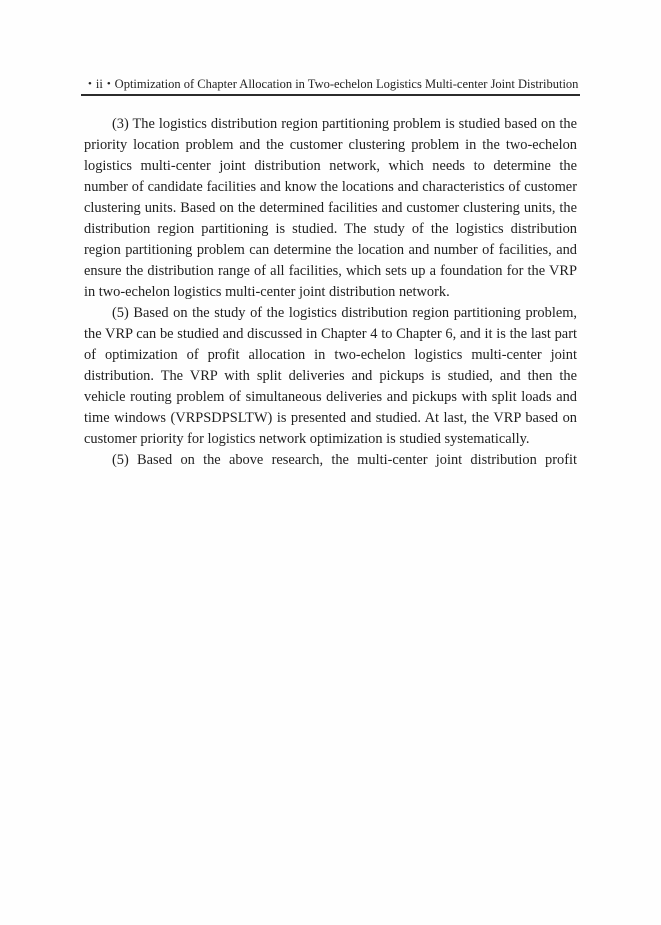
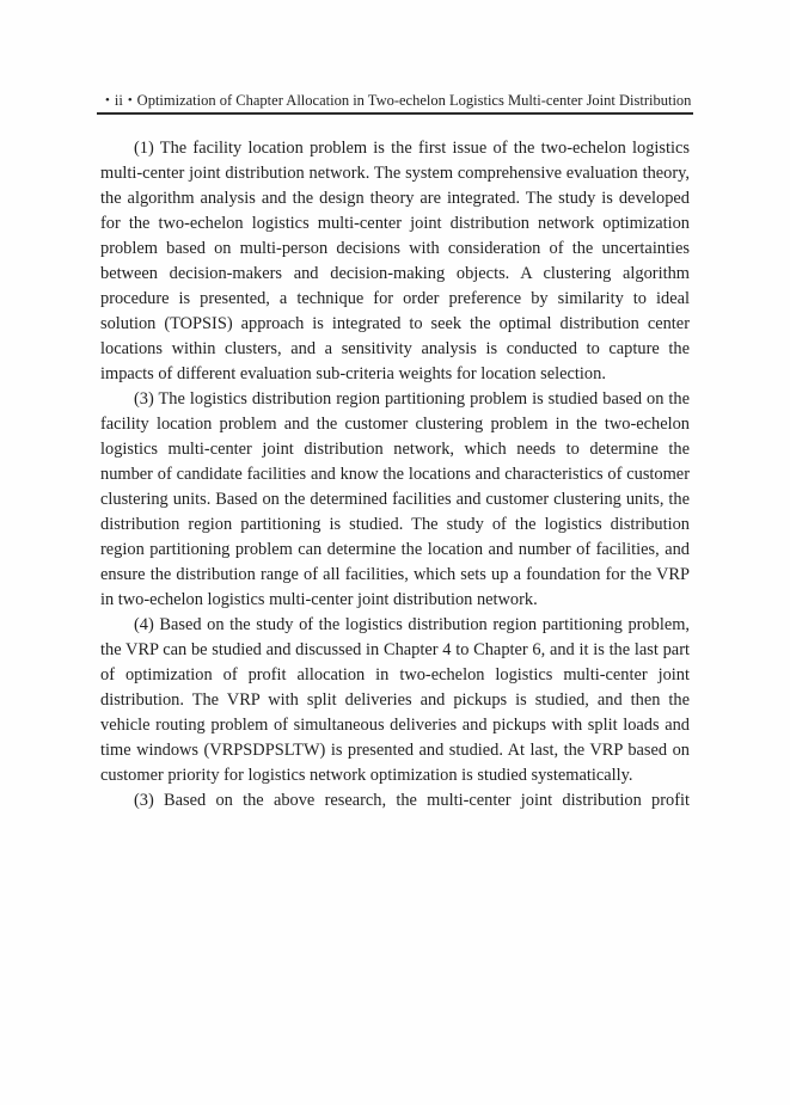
  • ii • Optimization of Chapter Allocation in Two-echelon Logistics Multi-center Joint Distribution
+ (1) The facility location problem is the first issue of the two-echelon logistics multi-center joint distribution network. The system comprehensive evaluation theory, the algorithm analysis and the design theory are integrated. The study is developed for the two-echelon logistics multi-center joint distribution network optimization problem based on multi-person decisions with consideration of the uncertainties between decision-makers and decision-making objects. A clustering algorithm procedure is presented, a technique for order preference by similarity to ideal solution (TOPSIS) approach is integrated to seek the optimal distribution center locations within clusters, and a sensitivity analysis is conducted to capture the impacts of different evaluation sub-criteria weights for location selection.
- (3) The logistics distribution region partitioning problem is studied based on the priority location problem and the customer clustering problem in the two-echelon logistics multi-center joint distribution network, which needs to determine the number of candidate facilities and know the locations and characteristics of customer clustering units. Based on the determined facilities and customer clustering units, the distribution region partitioning is studied. The study of the logistics distribution region partitioning problem can determine the location and number of facilities, and ensure the distribution range of all facilities, which sets up a foundation for the VRP in two-echelon logistics multi-center joint distribution network.
+ (3) The logistics distribution region partitioning problem is studied based on the facility location problem and the customer clustering problem in the two-echelon logistics multi-center joint distribution network, which needs to determine the number of candidate facilities and know the locations and characteristics of customer clustering units. Based on the determined facilities and customer clustering units, the distribution region partitioning is studied. The study of the logistics distribution region partitioning problem can determine the location and number of facilities, and ensure the distribution range of all facilities, which sets up a foundation for the VRP in two-echelon logistics multi-center joint distribution network.
- (5) Based on the study of the logistics distribution region partitioning problem, the VRP can be studied and discussed in Chapter 4 to Chapter 6, and it is the last part of optimization of profit allocation in two-echelon logistics multi-center joint distribution. The VRP with split deliveries and pickups is studied, and then the vehicle routing problem of simultaneous deliveries and pickups with split loads and time windows (VRPSDPSLTW) is presented and studied. At last, the VRP based on customer priority for logistics network optimization is studied systematically.
+ (4) Based on the study of the logistics distribution region partitioning problem, the VRP can be studied and discussed in Chapter 4 to Chapter 6, and it is the last part of optimization of profit allocation in two-echelon logistics multi-center joint distribution. The VRP with split deliveries and pickups is studied, and then the vehicle routing problem of simultaneous deliveries and pickups with split loads and time windows (VRPSDPSLTW) is presented and studied. At last, the VRP based on customer priority for logistics network optimization is studied systematically.
- (5) Based on the above research, the multi-center joint distribution profit
+ (3) Based on the above research, the multi-center joint distribution profit
